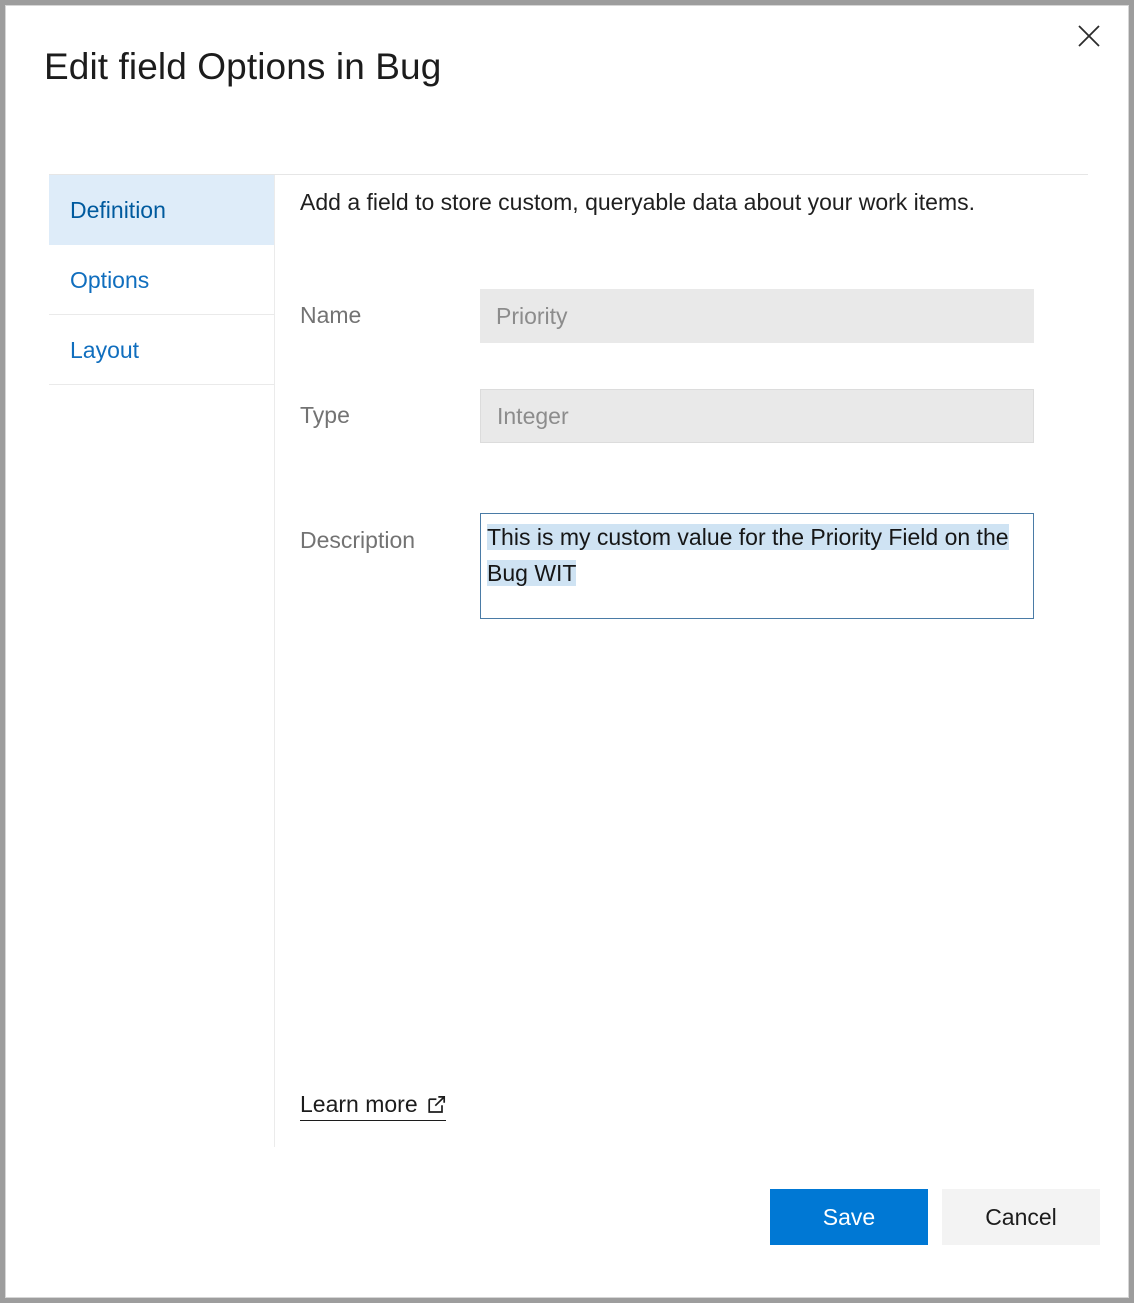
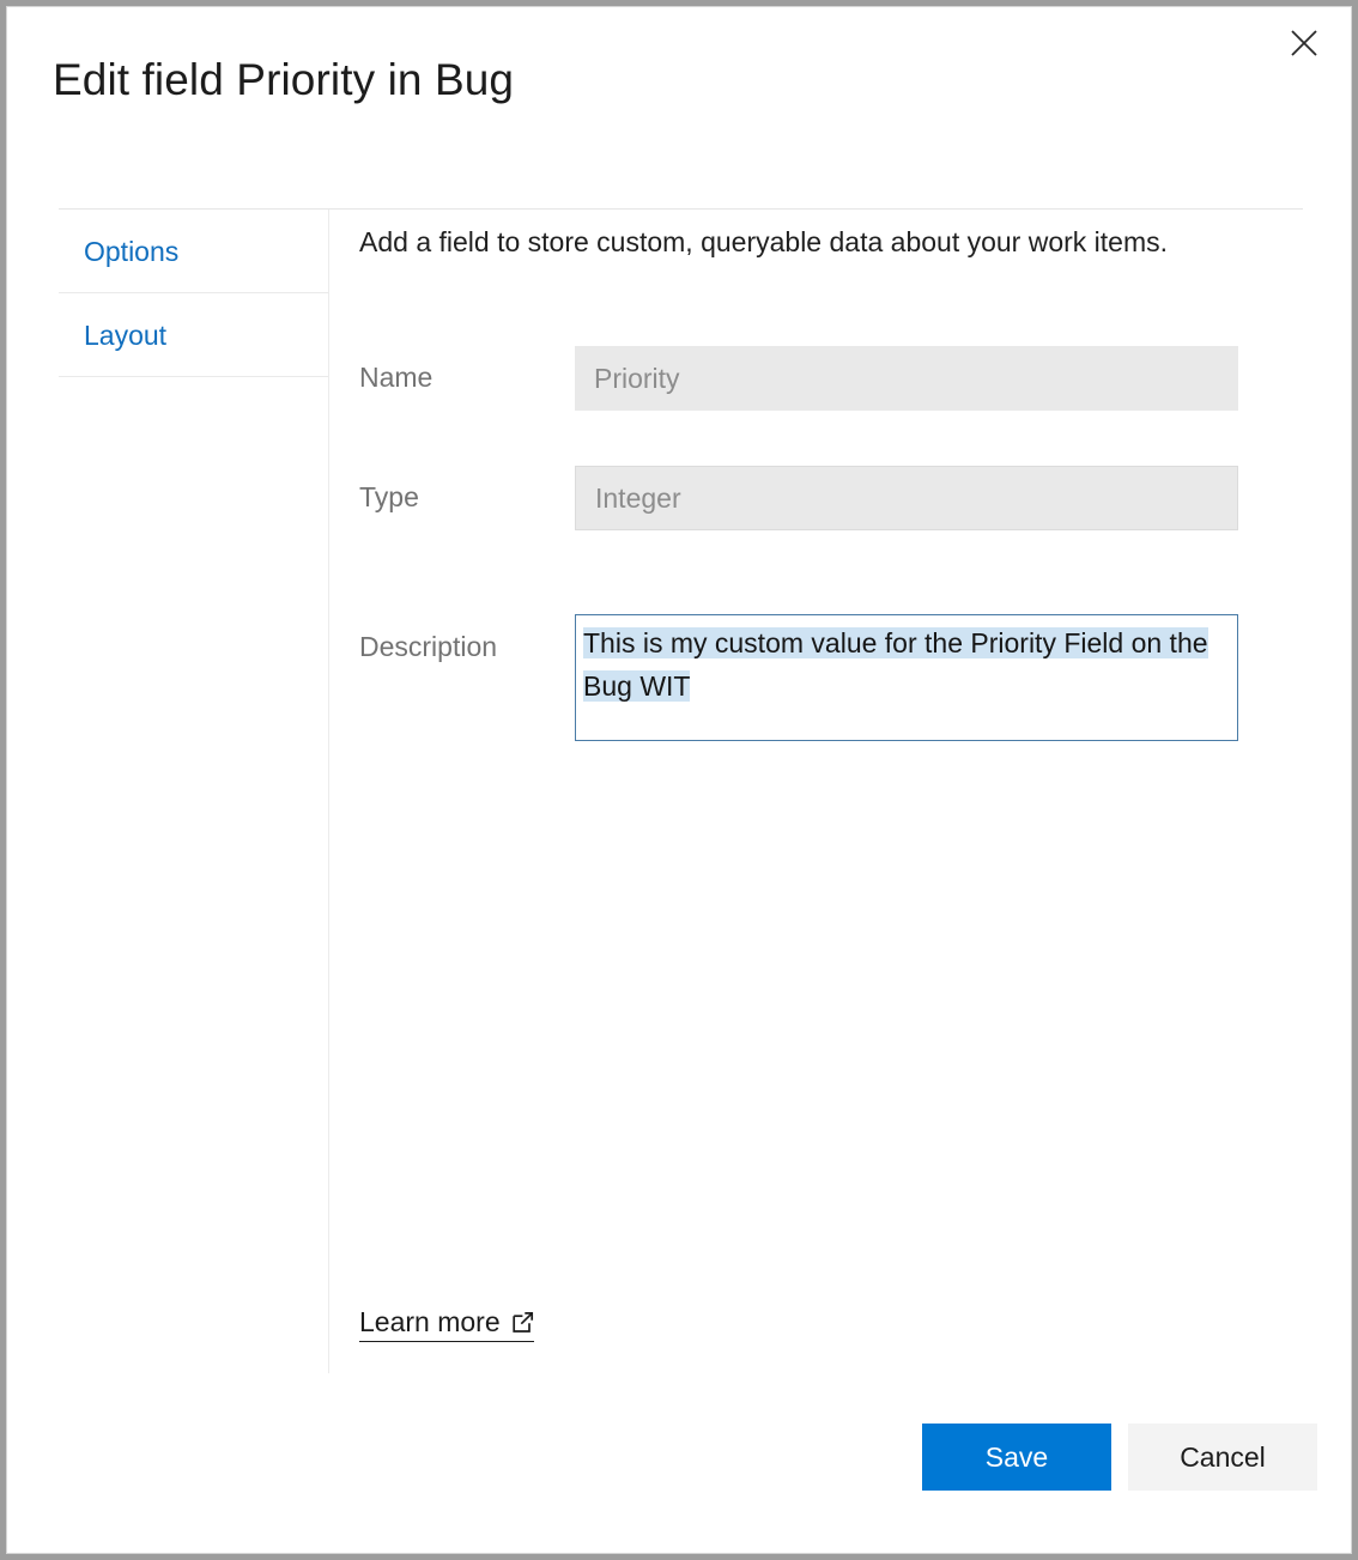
- Edit field Options in Bug
+ Edit field Priority in Bug
- Definition
  Options
  Layout
  Add a field to store custom, queryable data about your work items.
  Name
  Priority
  Type
  Integer
  Description
  This is my custom value for the Priority Field on the Bug WIT
  Learn more
  Save
  Cancel
